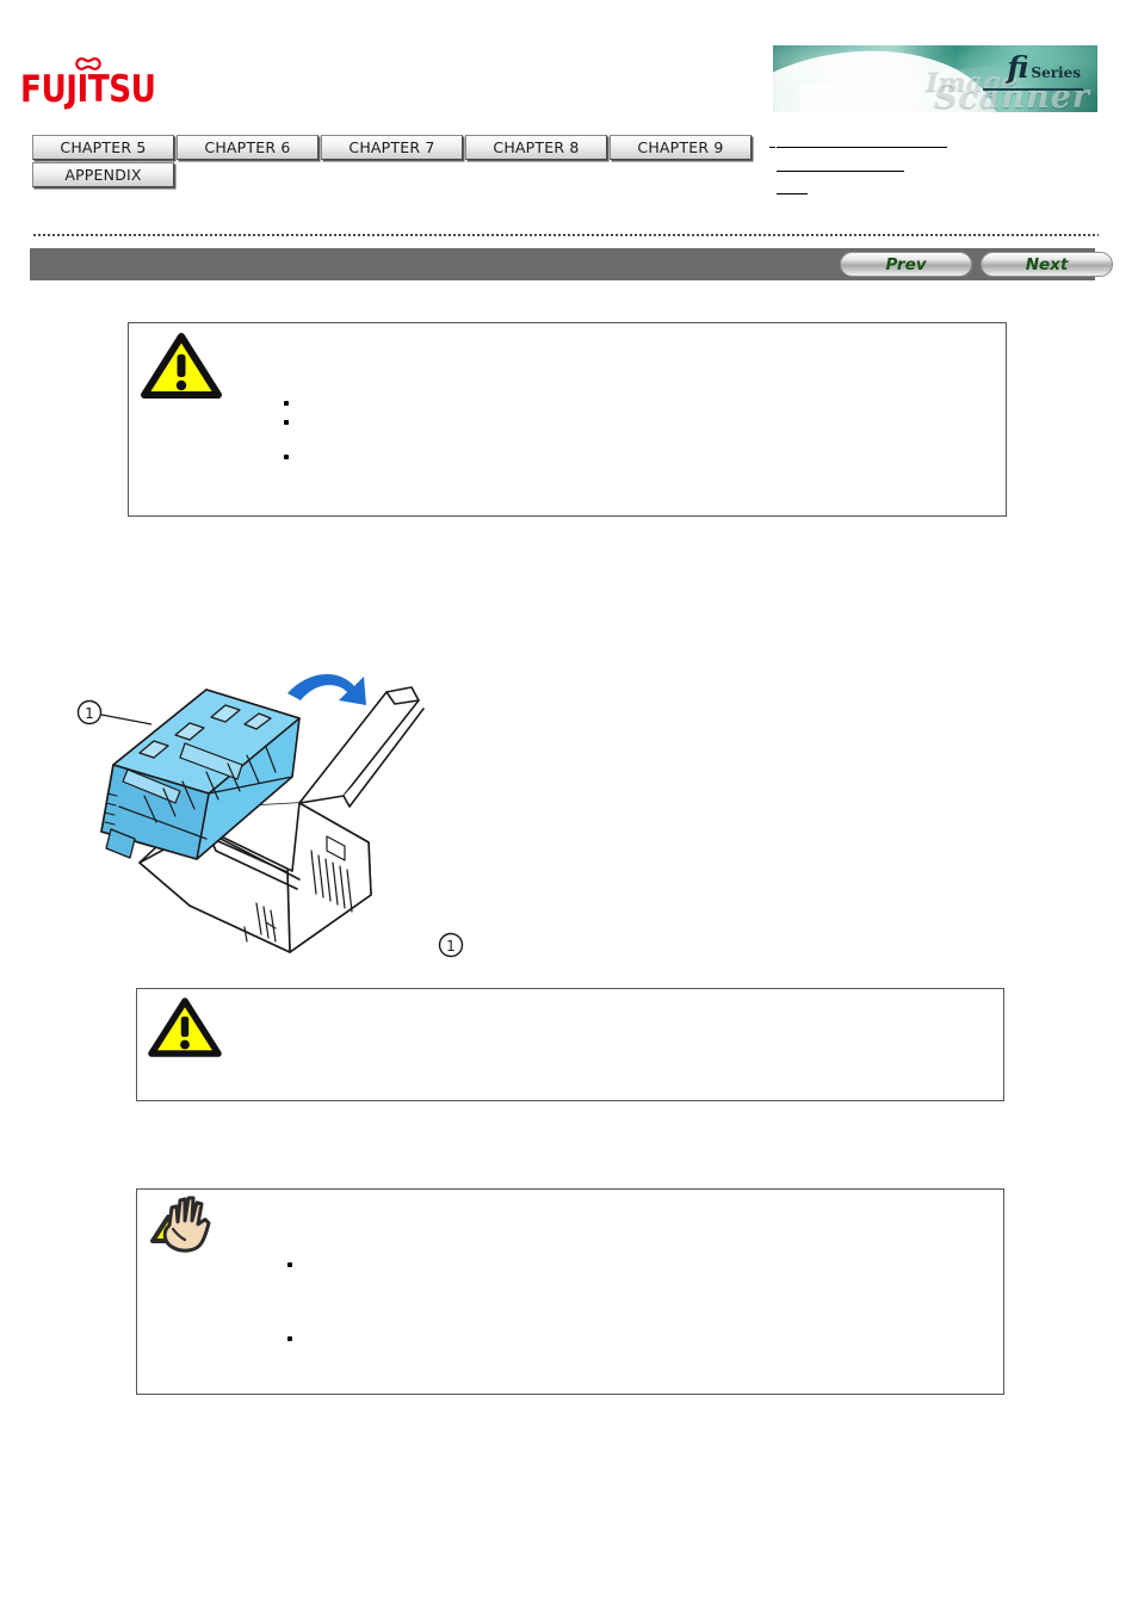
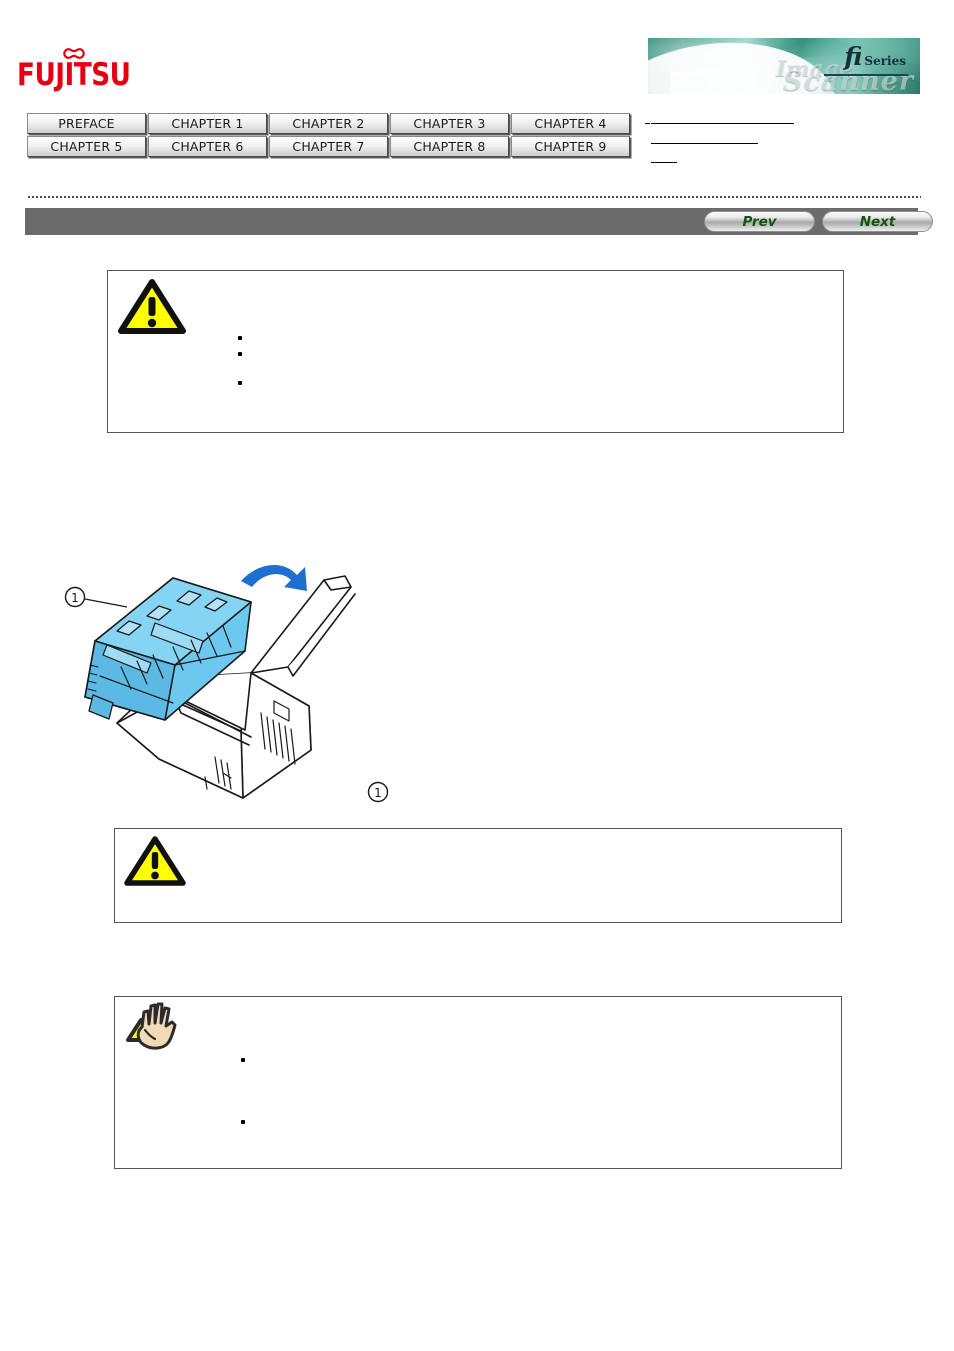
  FUJITSU
  Image
  Scanner
  fi Series
+ PREFACE
+ CHAPTER 1
+ CHAPTER 2
+ CHAPTER 3
+ CHAPTER 4
  CHAPTER 5
  CHAPTER 6
  CHAPTER 7
  CHAPTER 8
  CHAPTER 9
- APPENDIX
  Prev
  Next
  1
  1
